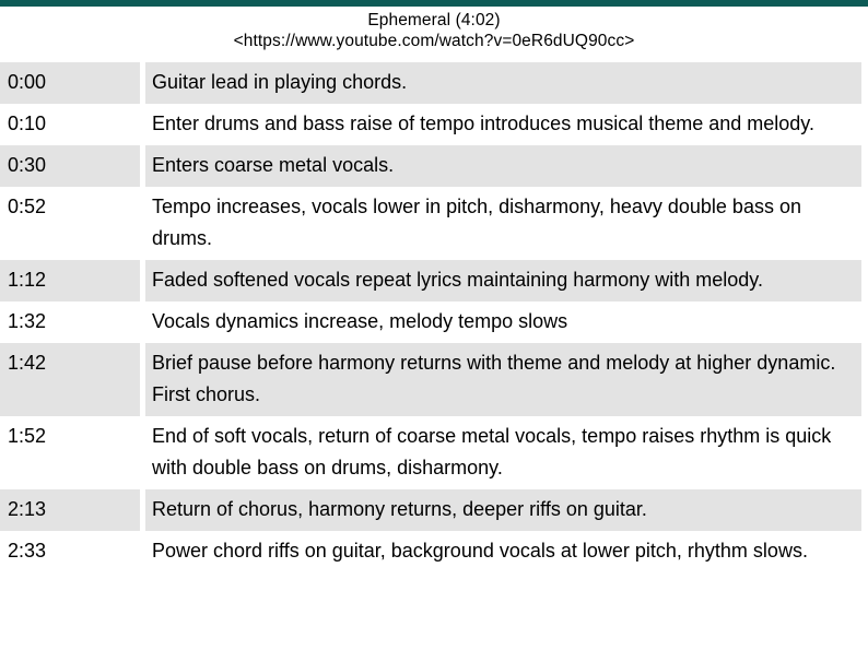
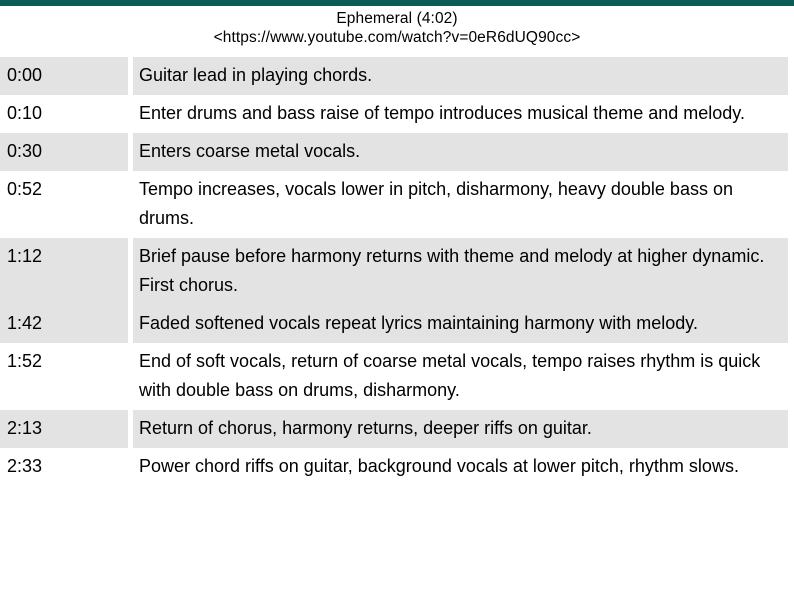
  Ephemeral (4:02)
  <https://www.youtube.com/watch?v=0eR6dUQ90cc>
  0:00		Guitar lead in playing chords.
  0:10		Enter drums and bass raise of tempo introduces musical theme and melody.
  0:30		Enters coarse metal vocals.
  0:52		Tempo increases, vocals lower in pitch, disharmony, heavy double bass on drums.
- 1:12		Faded softened vocals repeat lyrics maintaining harmony with melody.
+ 1:12		Brief pause before harmony returns with theme and melody at higher dynamic. First chorus.
- 1:32		Vocals dynamics increase, melody tempo slows
- 1:42		Brief pause before harmony returns with theme and melody at higher dynamic. First chorus.
+ 1:42		Faded softened vocals repeat lyrics maintaining harmony with melody.
  1:52		End of soft vocals, return of coarse metal vocals, tempo raises rhythm is quick with double bass on drums, disharmony.
  2:13		Return of chorus, harmony returns, deeper riffs on guitar.
  2:33		Power chord riffs on guitar, background vocals at lower pitch, rhythm slows.
